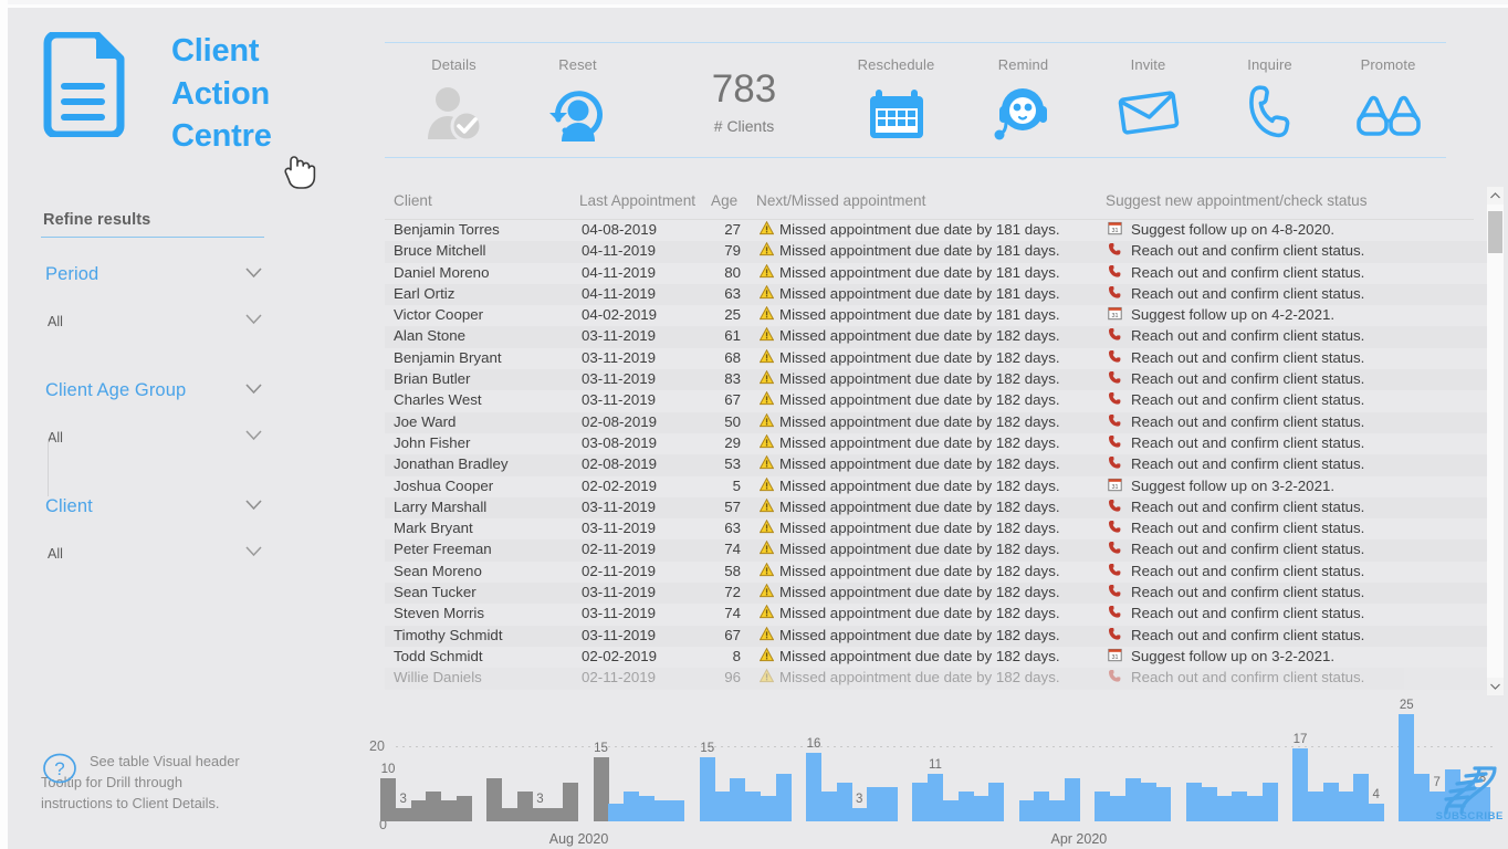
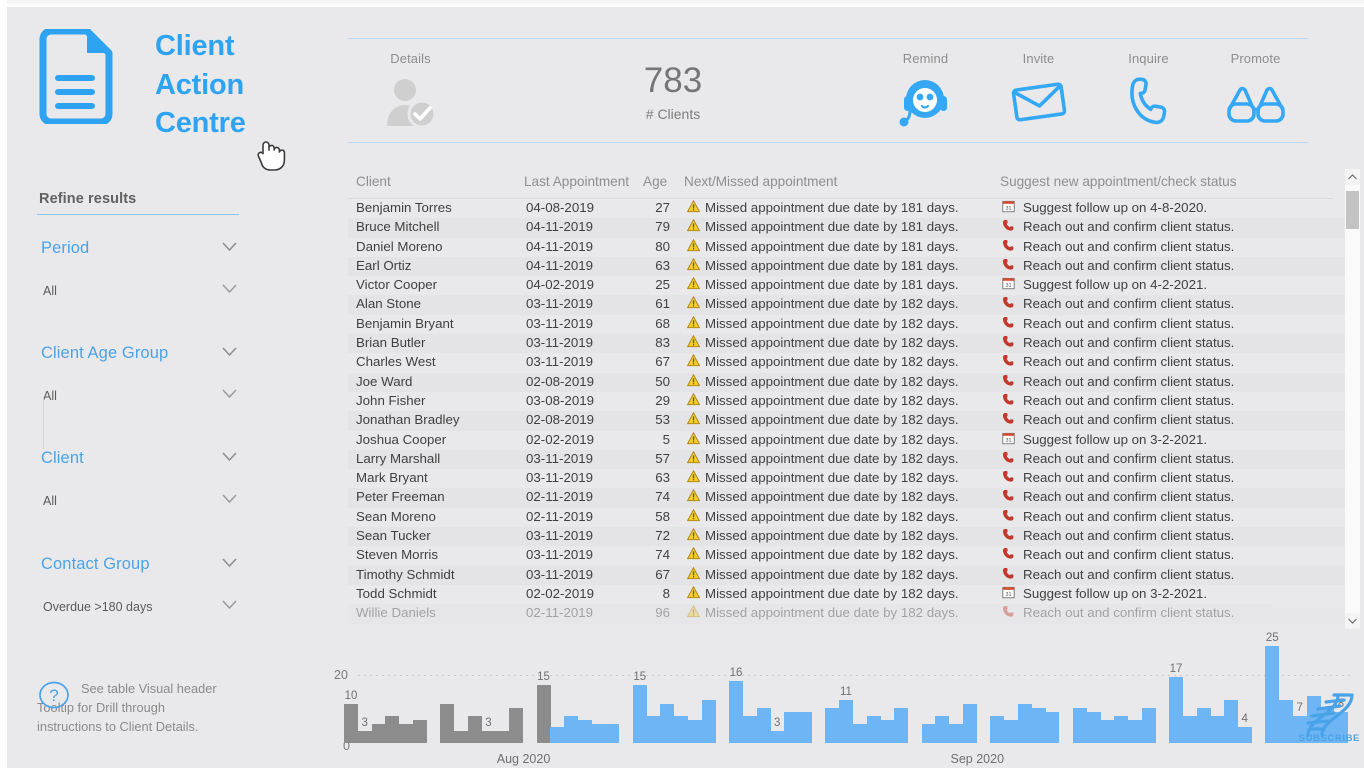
  Client
  Action
  Centre
  Refine results
  Period
  All
  Client Age Group
  All
  Client
  All
+ Contact Group
+ Overdue >180 days
  ?
  See table Visual header
  Totip for Drill through
  instructions to Client Details.
  Details
- Reset
  783
  # Clients
- Reschedule
  Remind
  Invite
  Inquire
  Promote
  Client
  Last Appointment
  Age
  Next/Missed appointment
  Suggest new appointment/check status
  Benjamin Torres
  04-08-2019
  27
  Missed appointment due date by 181 days.
  Suggest follow up on 4-8-2020.
  Bruce Mitchell
  04-11-2019
  79
  Missed appointment due date by 181 days.
  Reach out and confirm client status.
  Daniel Moreno
  04-11-2019
  80
  Missed appointment due date by 181 days.
  Reach out and confirm client status.
  Earl Ortiz
  04-11-2019
  63
  Missed appointment due date by 181 days.
  Reach out and confirm client status.
  Victor Cooper
  04-02-2019
  25
  Missed appointment due date by 181 days.
  Suggest follow up on 4-2-2021.
  Alan Stone
  03-11-2019
  61
  Missed appointment due date by 182 days.
  Reach out and confirm client status.
  Benjamin Bryant
  03-11-2019
  68
  Missed appointment due date by 182 days.
  Reach out and confirm client status.
  Brian Butler
  03-11-2019
  83
  Missed appointment due date by 182 days.
  Reach out and confirm client status.
  Charles West
  03-11-2019
  67
  Missed appointment due date by 182 days.
  Reach out and confirm client status.
  Joe Ward
  02-08-2019
  50
  Missed appointment due date by 182 days.
  Reach out and confirm client status.
  John Fisher
  03-08-2019
  29
  Missed appointment due date by 182 days.
  Reach out and confirm client status.
  Jonathan Bradley
  02-08-2019
  53
  Missed appointment due date by 182 days.
  Reach out and confirm client status.
  Joshua Cooper
  02-02-2019
  5
  Missed appointment due date by 182 days.
  Suggest follow up on 3-2-2021.
  Larry Marshall
  03-11-2019
  57
  Missed appointment due date by 182 days.
  Reach out and confirm client status.
  Mark Bryant
  03-11-2019
  63
  Missed appointment due date by 182 days.
  Reach out and confirm client status.
  Peter Freeman
  02-11-2019
  74
  Missed appointment due date by 182 days.
  Reach out and confirm client status.
  Sean Moreno
  02-11-2019
  58
  Missed appointment due date by 182 days.
  Reach out and confirm client status.
  Sean Tucker
  03-11-2019
  72
  Missed appointment due date by 182 days.
  Reach out and confirm client status.
  Steven Morris
  03-11-2019
  74
  Missed appointment due date by 182 days.
  Reach out and confirm client status.
  Timothy Schmidt
  03-11-2019
  67
  Missed appointment due date by 182 days.
  Reach out and confirm client status.
  Todd Schmidt
  02-02-2019
  8
  Missed appointment due date by 182 days.
  Suggest follow up on 3-2-2021.
  Willie Daniels
  02-11-2019
  96
  Missed appointment due date by 182 days.
  Reach out and confirm client status.
  20
  0
  10
  3
  3
  15
  15
  16
  3
  11
  17
  4
  25
  7
  8
  Aug 2020
- Apr 2020
+ Sep 2020
  SUBSCRIBE
